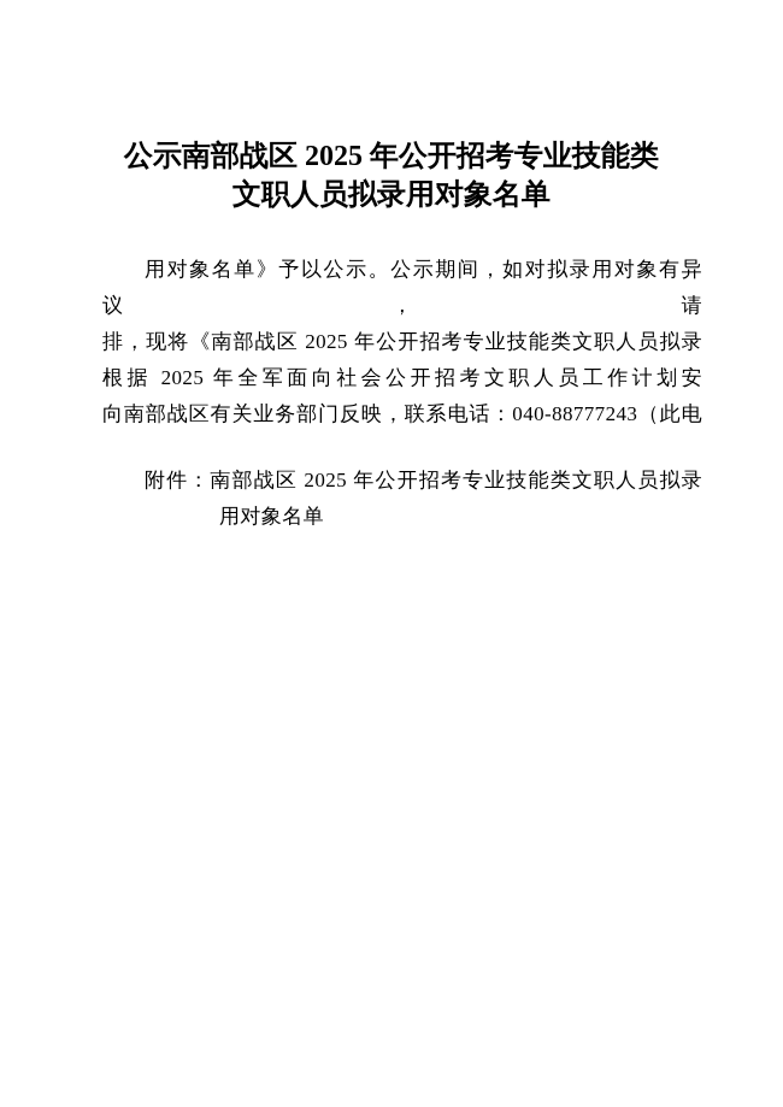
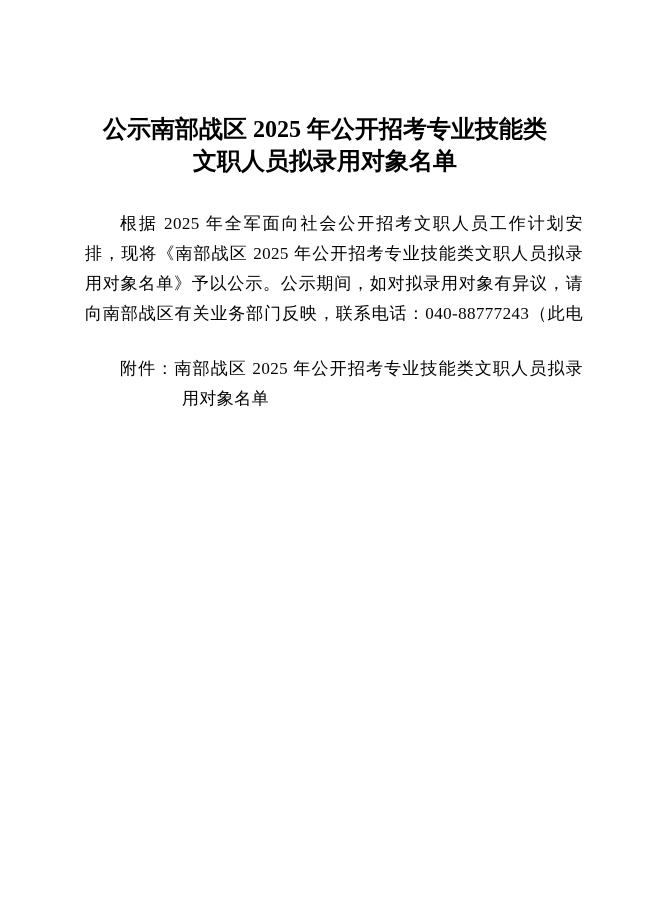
  公示南部战区 2025 年公开招考专业技能类
  文职人员拟录用对象名单
- 用对象名单》予以公示。公示期间，如对拟录用对象有异议，请
+ 根据 2025 年全军面向社会公开招考文职人员工作计划安
  排，现将《南部战区 2025 年公开招考专业技能类文职人员拟录
- 根据 2025 年全军面向社会公开招考文职人员工作计划安
+ 用对象名单》予以公示。公示期间，如对拟录用对象有异议，请
  向南部战区有关业务部门反映，联系电话：040-88777243（此电
  附件：南部战区 2025 年公开招考专业技能类文职人员拟录
  用对象名单
